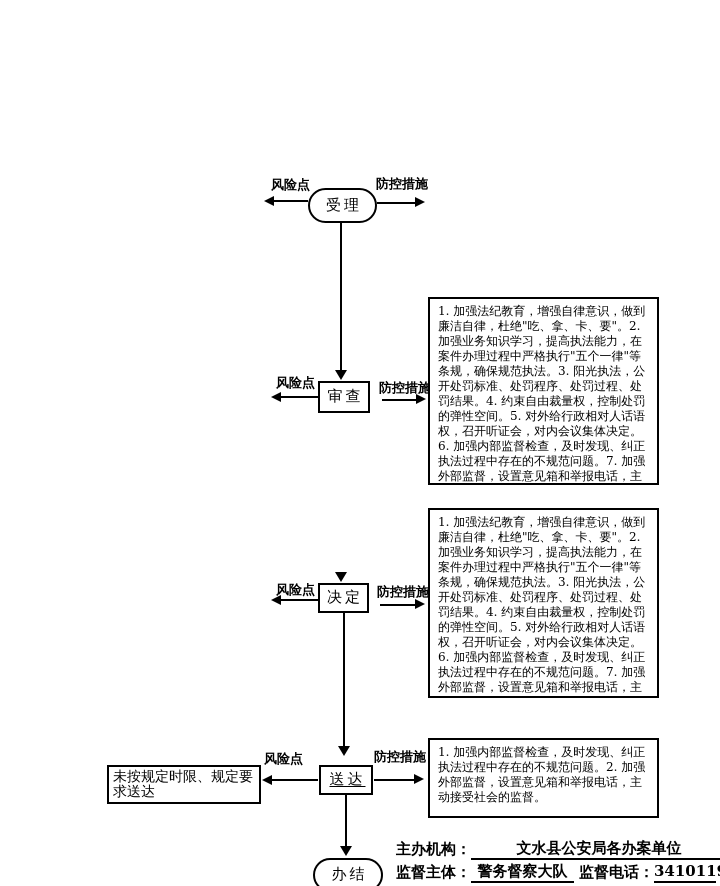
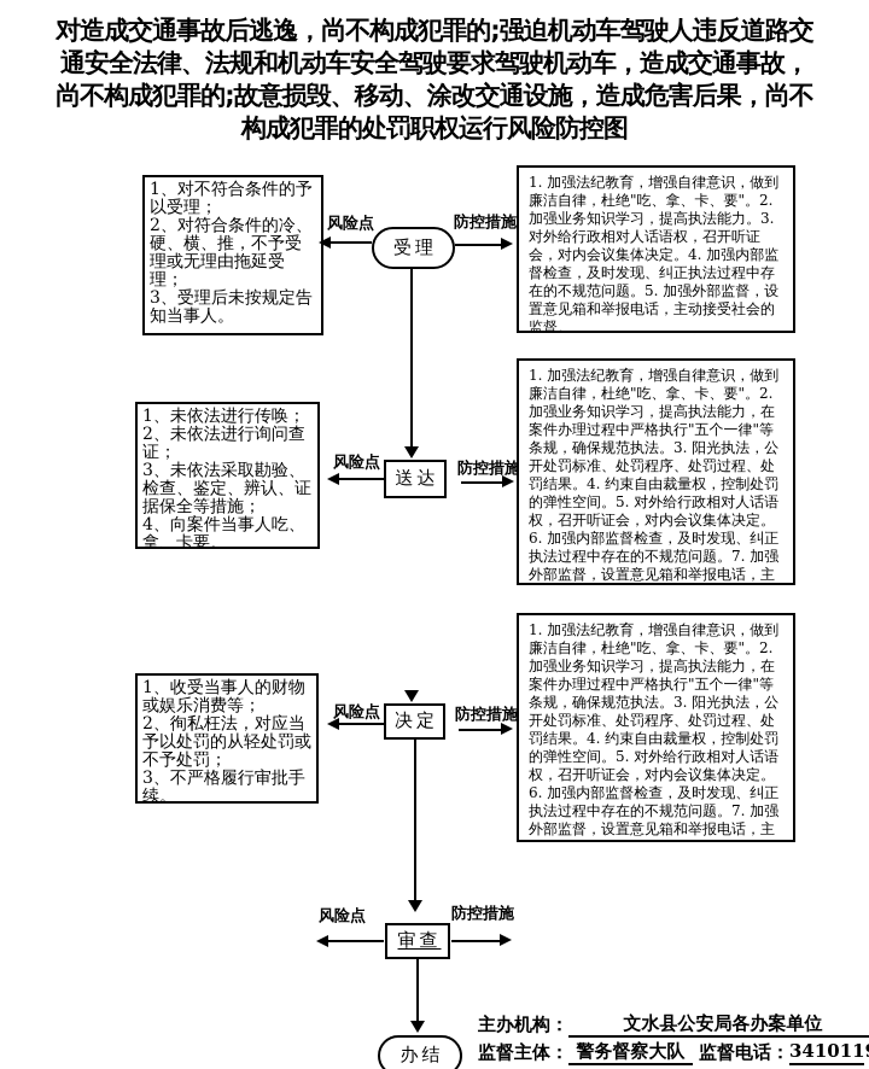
+ 对造成交通事故后逃逸，尚不构成犯罪的;强迫机动车驾驶人违反道路交
+ 通安全法律、法规和机动车安全驾驶要求驾驶机动车，造成交通事故，
+ 尚不构成犯罪的;故意损毁、移动、涂改交通设施，造成危害后果，尚不
+ 构成犯罪的处罚职权运行风险防控图
+ 1、对不符合条件的予以受理；
+ 2、对符合条件的冷、硬、横、推，不予受理或无理由拖延受理；
+ 3、受理后未按规定告知当事人。
  风险点
  受理
  防控措施
+ 1. 加强法纪教育，增强自律意识，做到廉洁自律，杜绝"吃、拿、卡、要"。2. 加强业务知识学习，提高执法能力。3. 对外给行政相对人话语权，召开听证会，对内会议集体决定。4. 加强内部监督检查，及时发现、纠正执法过程中存在的不规范问题。5. 加强外部监督，设置意见箱和举报电话，主动接受社会的监督。
+ 1、未依法进行传唤；
+ 2、未依法进行询问查证；
+ 3、未依法采取勘验、检查、鉴定、辨认、证据保全等措施；
+ 4、向案件当事人吃、拿、卡要。
  风险点
- 审查
+ 送达
  防控措施
  1. 加强法纪教育，增强自律意识，做到廉洁自律，杜绝"吃、拿、卡、要"。2. 加强业务知识学习，提高执法能力，在案件办理过程中严格执行"五个一律"等条规，确保规范执法。3. 阳光执法，公开处罚标准、处罚程序、处罚过程、处罚结果。4. 约束自由裁量权，控制处罚的弹性空间。5. 对外给行政相对人话语权，召开听证会，对内会议集体决定。6. 加强内部监督检查，及时发现、纠正执法过程中存在的不规范问题。7. 加强外部监督，设置意见箱和举报电话，主
+ 1、收受当事人的财物或娱乐消费等；
+ 2、徇私枉法，对应当予以处罚的从轻处罚或不予处罚；
+ 3、不严格履行审批手续。
  风险点
  决定
  防控措施
  1. 加强法纪教育，增强自律意识，做到廉洁自律，杜绝"吃、拿、卡、要"。2. 加强业务知识学习，提高执法能力，在案件办理过程中严格执行"五个一律"等条规，确保规范执法。3. 阳光执法，公开处罚标准、处罚程序、处罚过程、处罚结果。4. 约束自由裁量权，控制处罚的弹性空间。5. 对外给行政相对人话语权，召开听证会，对内会议集体决定。6. 加强内部监督检查，及时发现、纠正执法过程中存在的不规范问题。7. 加强外部监督，设置意见箱和举报电话，主
- 未按规定时限、规定要求送达
  风险点
- 送达
+ 审查
  防控措施
- 1. 加强内部监督检查，及时发现、纠正执法过程中存在的不规范问题。2. 加强外部监督，设置意见箱和举报电话，主动接受社会的监督。
  办结
  主办机构： 文水县公安局各办案单位
  监督主体： 警务督察大队 监督电话：341011
